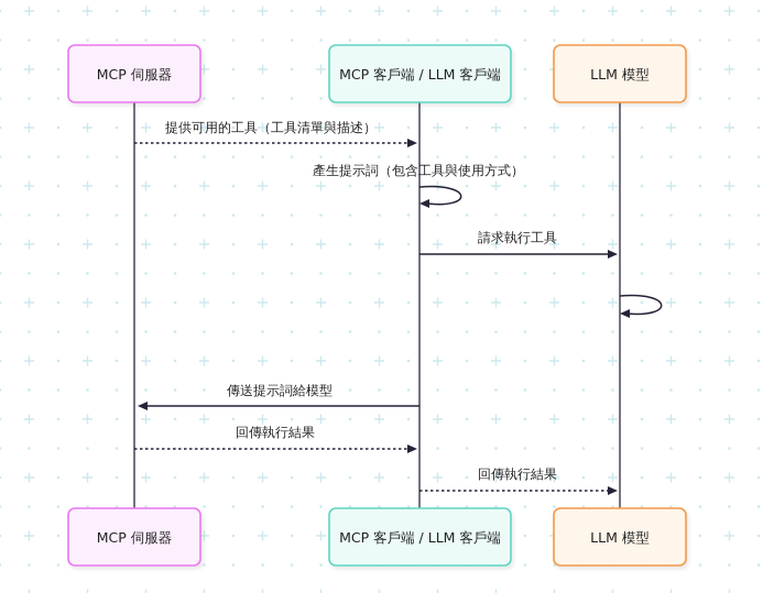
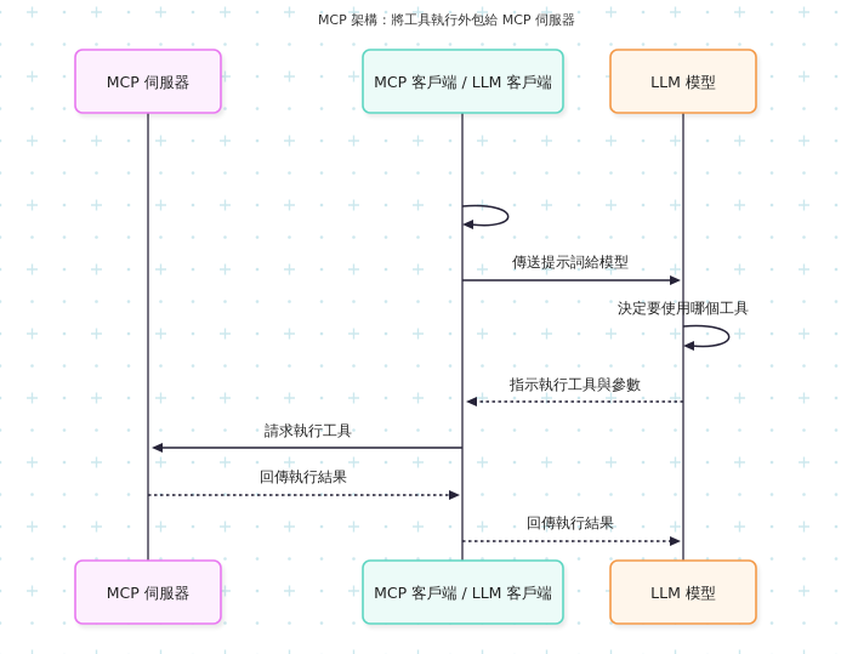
+ MCP 架構：將工具執行外包給 MCP 伺服器
  MCP 伺服器
  MCP 客戶端 / LLM 客戶端
  LLM 模型
  MCP 伺服器
  MCP 客戶端 / LLM 客戶端
  LLM 模型
- 提供可用的工具（工具清單與描述）
- 產生提示詞（包含工具與使用方式）
- 請求執行工具
+ 傳送提示詞給模型
+ 決定要使用哪個工具
+ 指示執行工具與參數
- 傳送提示詞給模型
+ 請求執行工具
  回傳執行結果
  回傳執行結果
